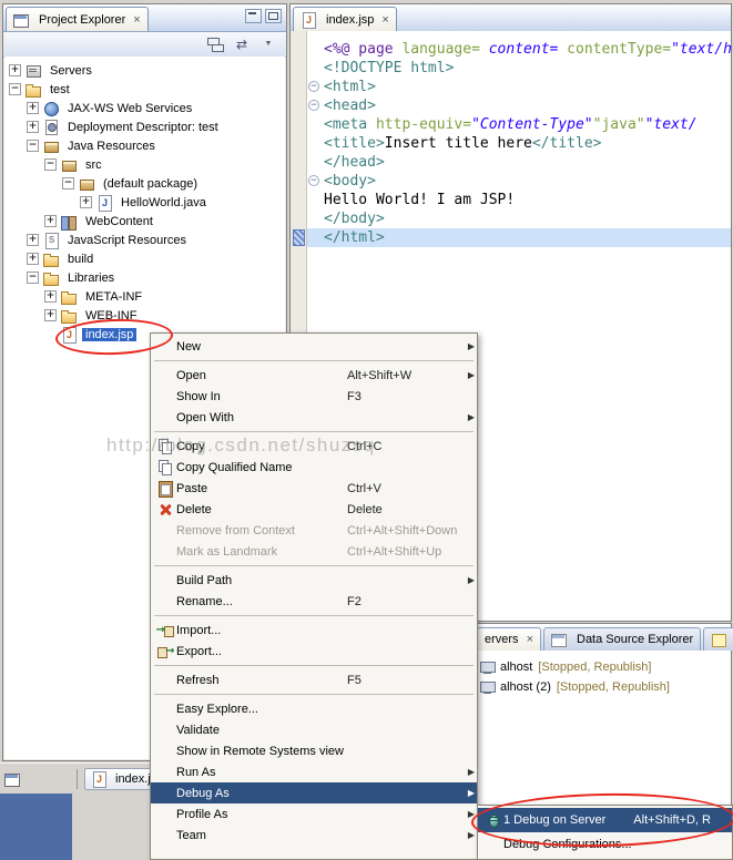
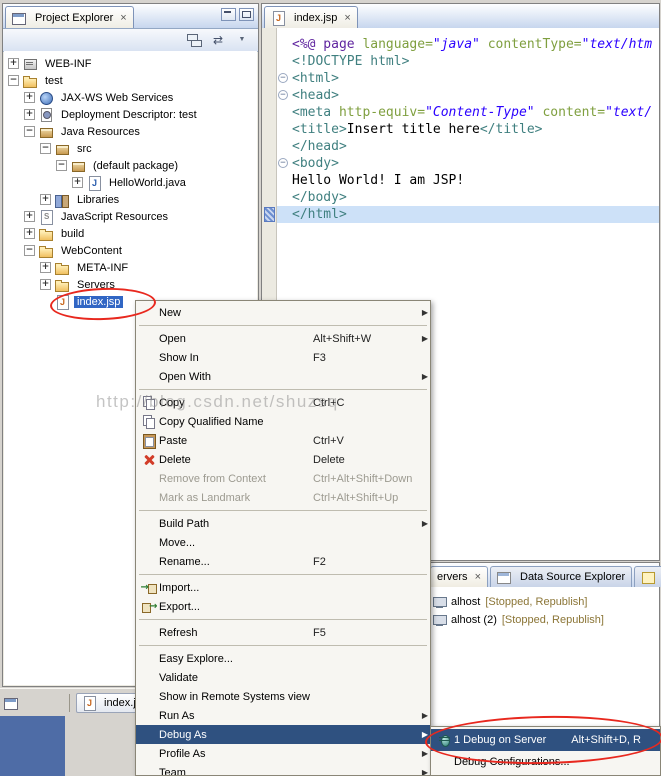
  Project Explorer
  ×
  ⇄
  +
- Servers
+ WEB-INF
  −
  test
  +
  JAX-WS Web Services
  +
  Deployment Descriptor: test
  −
  Java Resources
  −
  src
  −
  (default package)
  +
  HelloWorld.java
  +
- WebContent
+ Libraries
  +
  JavaScript Resources
  +
  build
  −
- Libraries
+ WebContent
  +
  META-INF
  +
- WEB-INF
+ Servers
  index.jsp
  index.jsp
  ×
- <%@ page language= content= contentType="text/h
+ <%@ page language="java" contentType="text/htm
  <!DOCTYPE html>
  −
  <html>
  −
  <head>
- <meta http-equiv="Content-Type""java""text/
+ <meta http-equiv="Content-Type" content="text/
  <title>Insert title here</title>
  </head>
  −
  <body>
  Hello World! I am JSP!
  </body>
  </html>
  ervers
  ×
  Data Source Explorer
  alhost
  [Stopped, Republish]
  alhost (2)
  [Stopped, Republish]
  index.
  New
  ▶
  Open
  Alt+Shift+W
  ▶
  Show In
  F3
  Open With
  ▶
  Copy
  Ctrl+C
  Copy Qualified Name
  Paste
  Ctrl+V
  Delete
  Delete
  Remove from Context
  Ctrl+Alt+Shift+Down
  Mark as Landmark
  Ctrl+Alt+Shift+Up
  Build Path
  ▶
+ Move...
  Rename...
  F2
  Import...
  Export...
  Refresh
  F5
  Easy Explore...
  Validate
  Show in Remote Systems view
  Run As
  ▶
  Debug As
  ▶
  Profile As
  ▶
  Team
  ▶
  1 Debug on Server
  Alt+Shift+D, R
  Debug Configurations...
  http://blog.csdn.net/shuzsq
